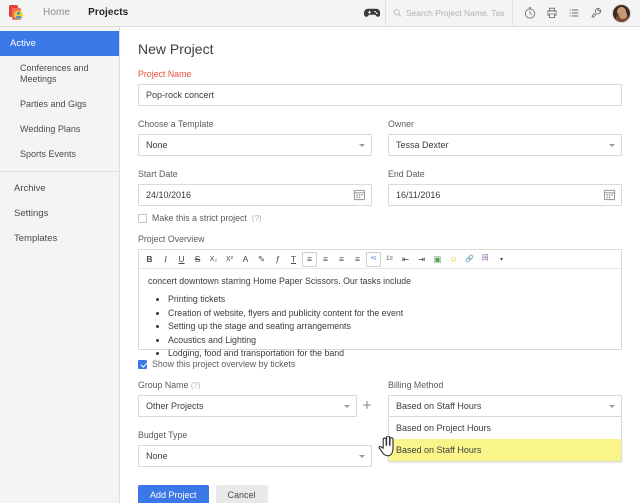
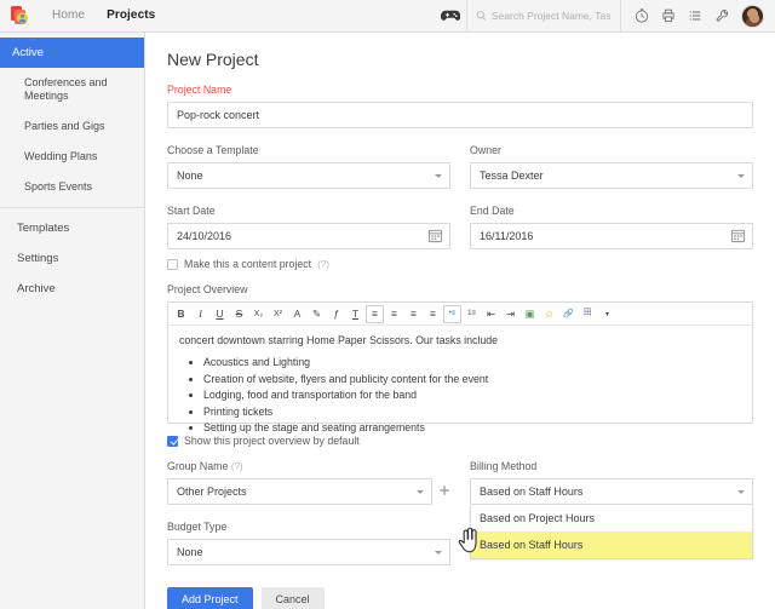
  Home
  Projects
  Search Project Name, Tas
  Active
  Conferences and Meetings
  Parties and Gigs
  Wedding Plans
  Sports Events
- Archive
+ Templates
  Settings
- Templates
+ Archive
  New Project
  Project Name
  Pop-rock concert
  Choose a Template
  None
  Owner
  Tessa Dexter
  Start Date
  24/10/2016
- Make this a strict project
+ Make this a content project
  (?)
  End Date
  16/11/2016
  Project Overview
  B
  I
  U
  S
  A
  ✎
  ƒ
  T
  ≡
  ≡
  ≡
  ≡
  ⇤
  ⇥
  ▣
  ☺
  concert downtown starring Home Paper Scissors. Our tasks include
- Printing tickets
+ Acoustics and Lighting
  Creation of website, flyers and publicity content for the event
- Setting up the stage and seating arrangements
+ Lodging, food and transportation for the band
- Acoustics and Lighting
+ Printing tickets
- Lodging, food and transportation for the band
+ Setting up the stage and seating arrangements
- Show this project overview by tickets
+ Show this project overview by default
  Group Name (?)
  Other Projects
  Budget Type
  None
  Billing Method
  Based on Staff Hours
  Based on Project Hours
  Based on Staff Hours
  Add Project
  Cancel
